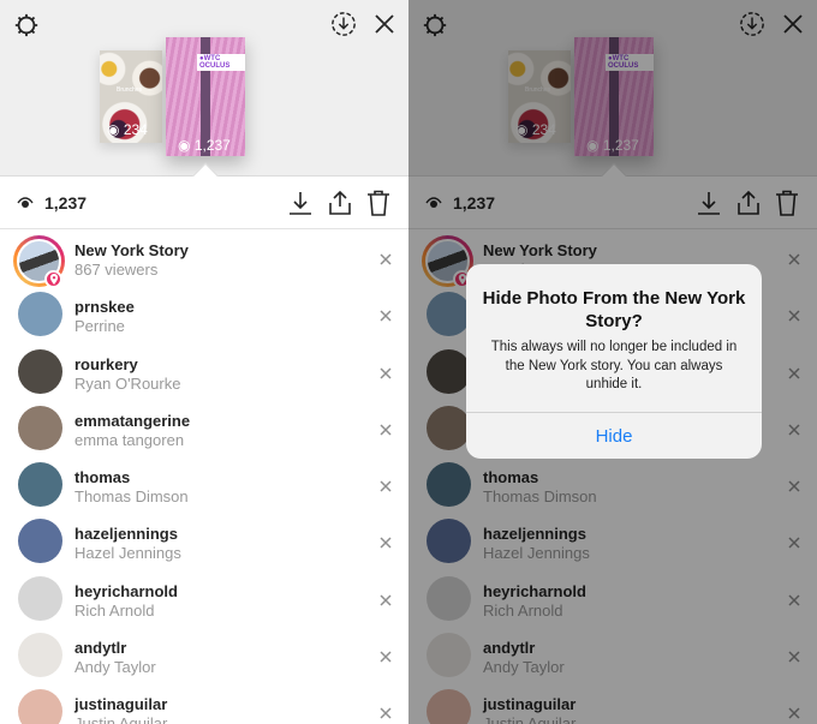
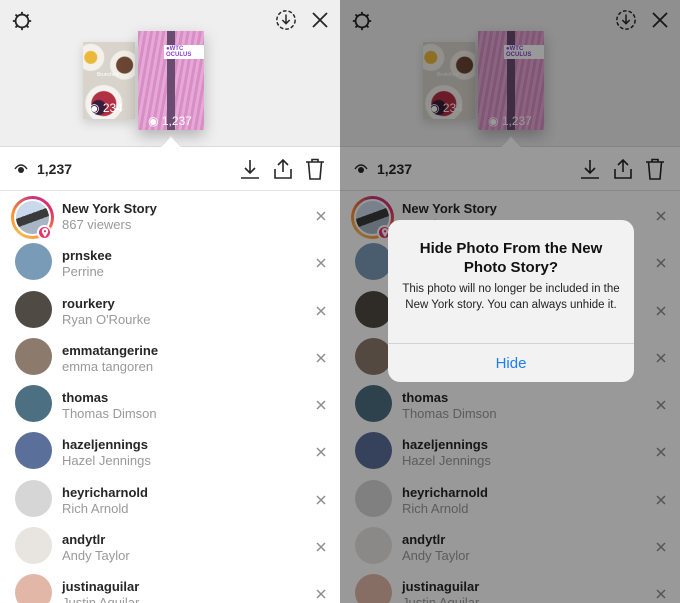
  ◉ 234
  ◉ 1,237
  1,237
  New York Story
  867 viewers
  prnskee
  Perrine
  rourkery
  Ryan O'Rourke
  emmatangerine
  emma tangoren
  thomas
  Thomas Dimson
  hazeljennings
  Hazel Jennings
  heyricharnold
  Rich Arnold
  andytlr
  Andy Taylor
  justinaguilar
  ◉ 234
  ◉ 1,237
  1,237
  New York Story
  thomas
  Thomas Dimson
  hazeljennings
  Hazel Jennings
  heyricharnold
  Rich Arnold
  andytlr
  Andy Taylor
  justinaguilar
- Hide Photo From the New York Story?
+ Hide Photo From the New Photo Story?
- This always will no longer be included in the New York story. You can always unhide it.
+ This photo will no longer be included in the New York story. You can always unhide it.
  Hide
